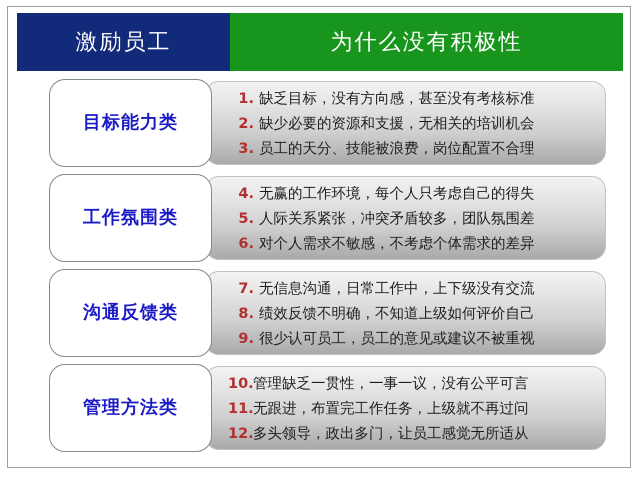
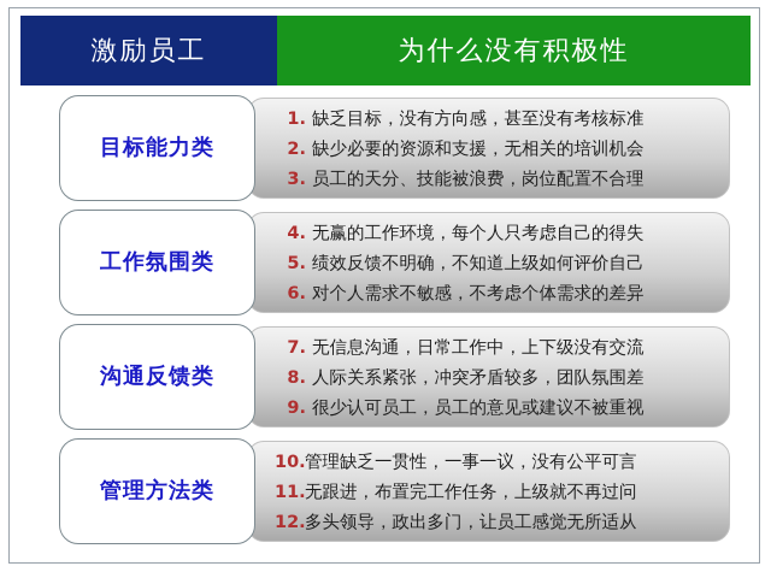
  激励员工
  为什么没有积极性
  1.
  缺乏目标，没有方向感，甚至没有考核标准
  2.
  缺少必要的资源和支援，无相关的培训机会
  3.
  员工的天分、技能被浪费，岗位配置不合理
  目标能力类
  4.
  无赢的工作环境，每个人只考虑自己的得失
  5.
- 人际关系紧张，冲突矛盾较多，团队氛围差
+ 绩效反馈不明确，不知道上级如何评价自己
  6.
  对个人需求不敏感，不考虑个体需求的差异
  工作氛围类
  7.
  无信息沟通，日常工作中，上下级没有交流
  8.
- 绩效反馈不明确，不知道上级如何评价自己
+ 人际关系紧张，冲突矛盾较多，团队氛围差
  9.
  很少认可员工，员工的意见或建议不被重视
  沟通反馈类
  10.
  管理缺乏一贯性，一事一议，没有公平可言
  11.
  无跟进，布置完工作任务，上级就不再过问
  12.
  多头领导，政出多门，让员工感觉无所适从
  管理方法类
